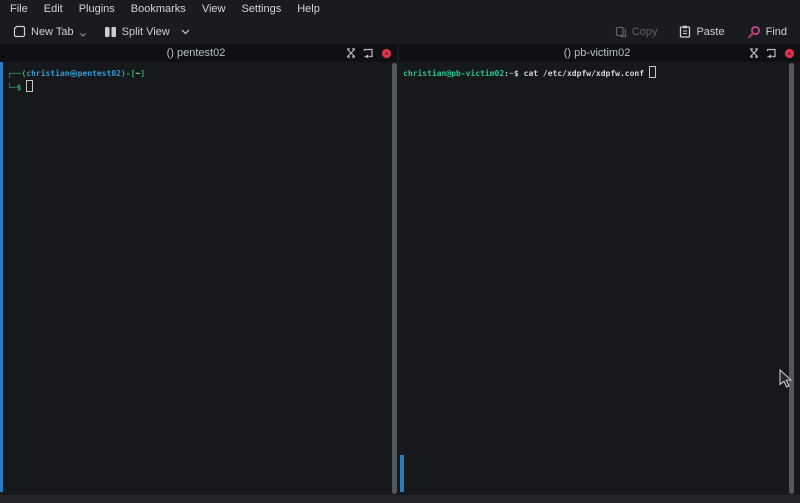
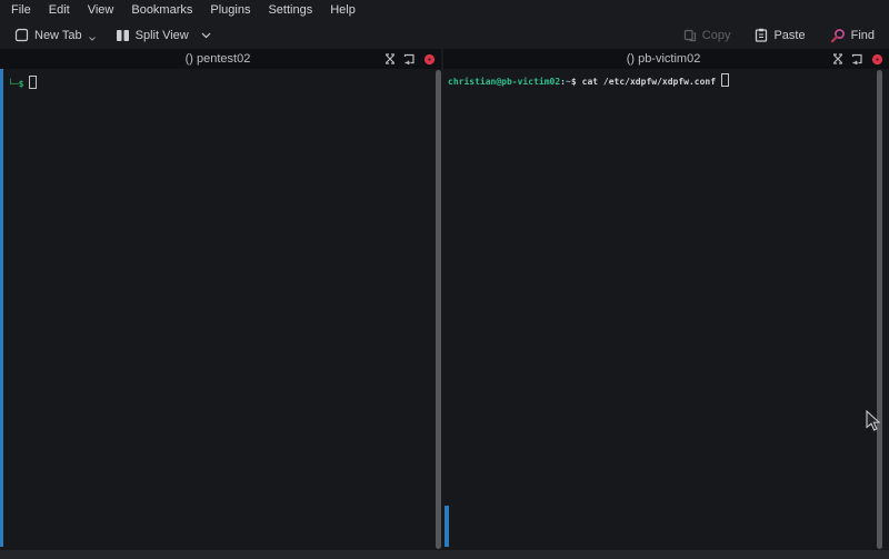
  File
  Edit
- Plugins
+ View
  Bookmarks
- View
+ Plugins
  Settings
  Help
  New Tab
  Split View
  Copy
  Paste
  Find
  () pentest02
  () pb-victim02
- ┌──(christian㉿pentest02)-[~]
  └─$
  christian@pb-victim02:~$ cat /etc/xdpfw/xdpfw.conf
